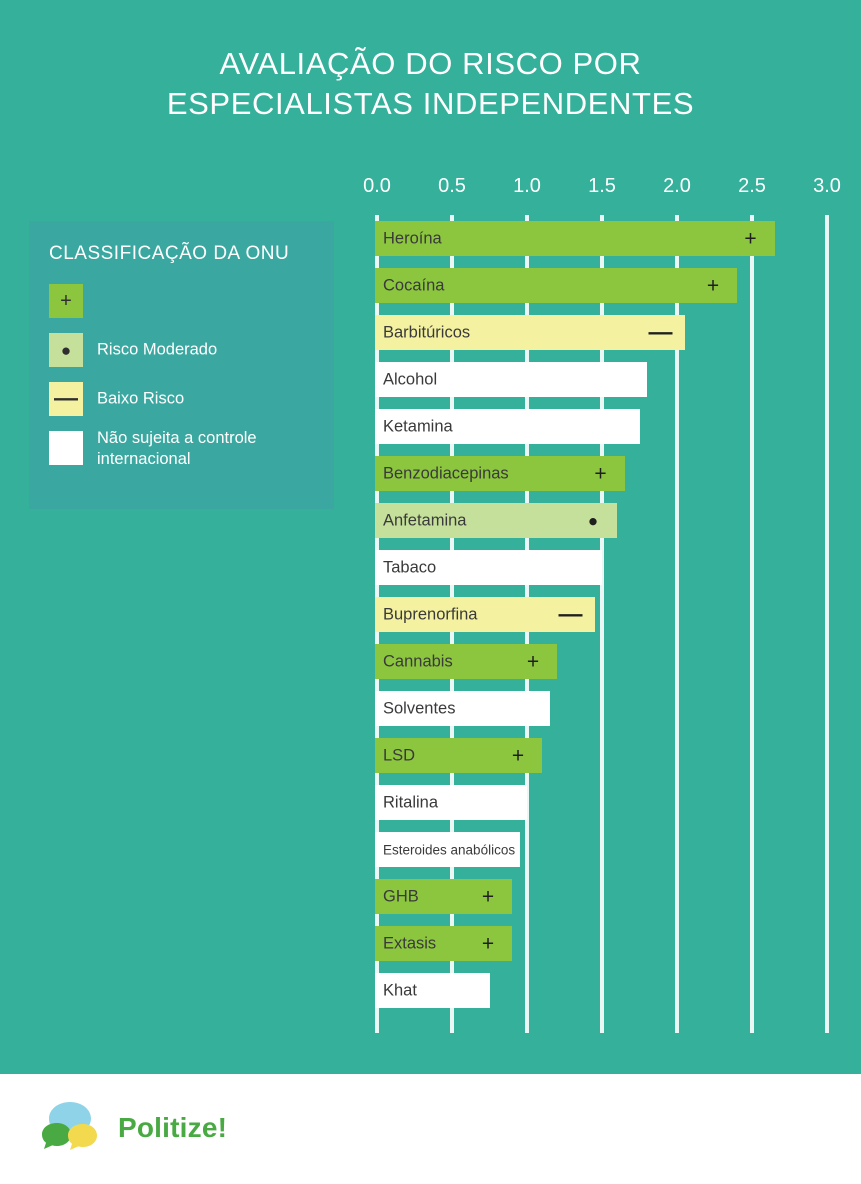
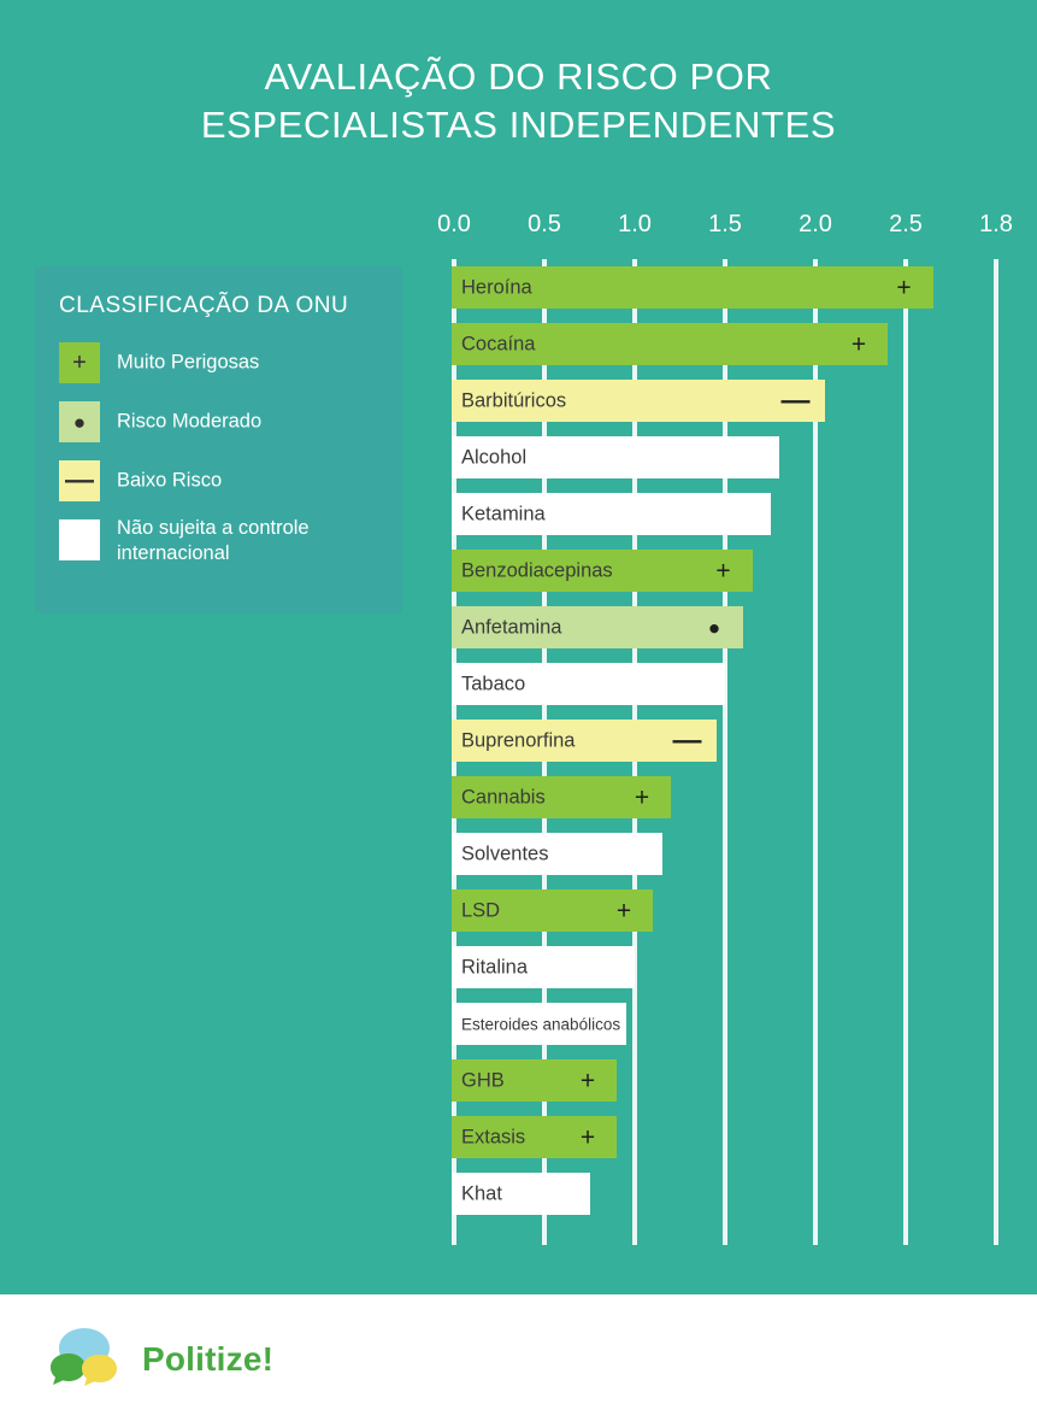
  AVALIAÇÃO DO RISCO POR
  ESPECIALISTAS INDEPENDENTES
  CLASSIFICAÇÃO DA ONU
  +
+ Muito Perigosas
  ●
  Risco Moderado
  —
  Baixo Risco
  Não sujeita a controle internacional
  0.0
  0.5
  1.0
  1.5
  2.0
  2.5
- 3.0
+ 1.8
  Heroína
  +
  Cocaína
  +
  Barbitúricos
  —
  Alcohol
  Ketamina
  Benzodiacepinas
  +
  Anfetamina
  ●
  Tabaco
  Buprenorfina
  —
  Cannabis
  +
  Solventes
  LSD
  +
  Ritalina
  Esteroides anabólicos
  GHB
  +
  Extasis
  +
  Khat
  Politize!
